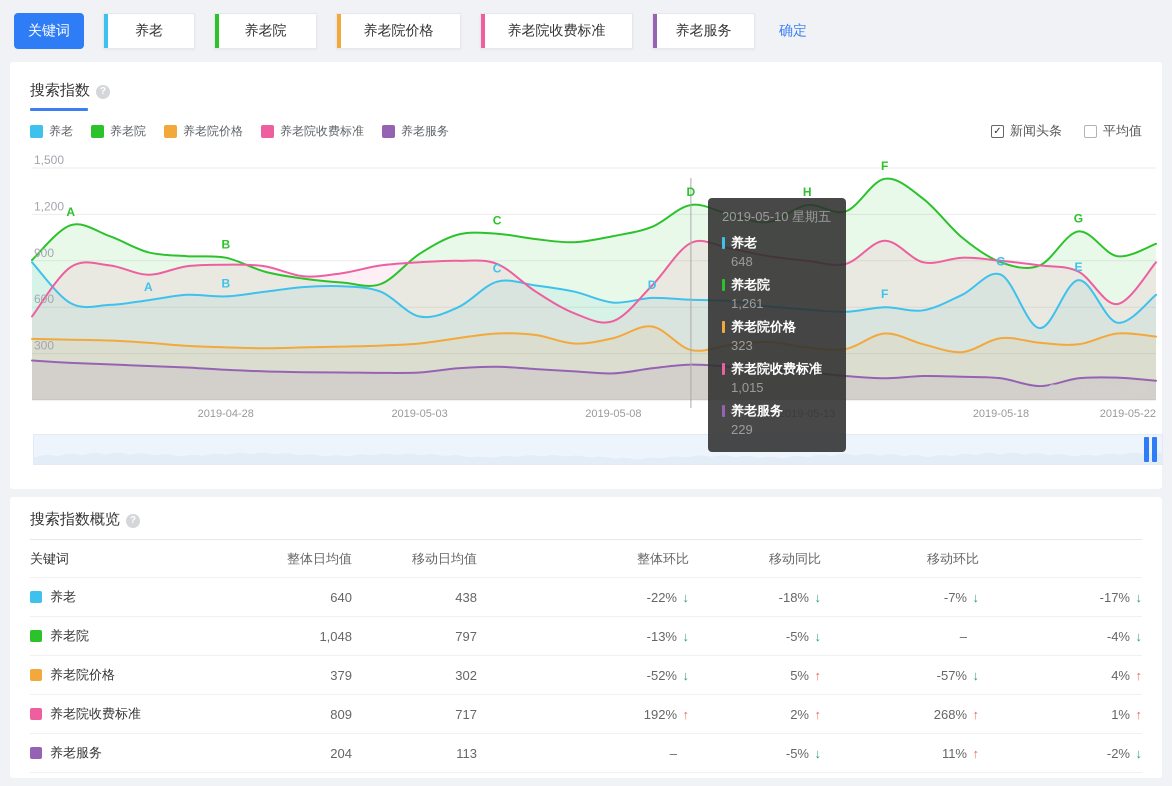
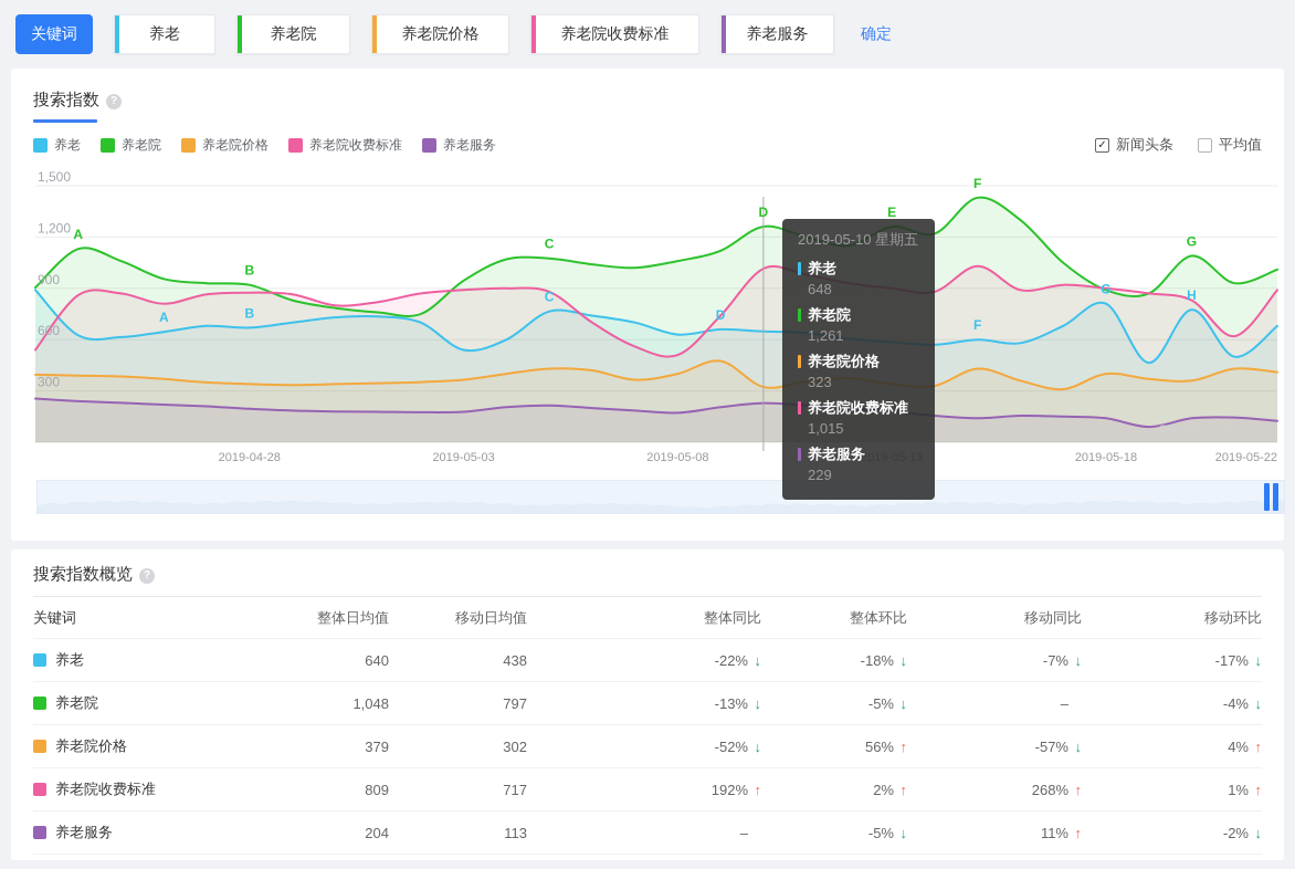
  关键词
  养老
  养老院
  养老院价格
  养老院收费标准
  养老服务
  确定
  搜索指数
  养老
  养老院
  养老院价格
  养老院收费标准
  养老服务
  新闻头条
  平均值
  300
  600
  900
  1,200
  1,500
  2019-04-28
  2019-05-03
  2019-05-08
  2019-05-13
  2019-05-18
  2019-05-22
  A
  B
  C
  D
  F
  G
- E
+ H
  A
  B
  C
  D
- H
+ E
  F
  G
  @index.baidu.com
  2019-05-10 星期五
  养老
  648
  养老院
  1,261
  养老院价格
  323
  养老院收费标准
  1,015
  养老服务
  229
  搜索指数概览
  关键词
  整体日均值
  移动日均值
+ 整体同比
  整体环比
  移动同比
  移动环比
  养老
  640
  438
  -22% ↓
  -18% ↓
  -7% ↓
  -17% ↓
  养老院
  1,048
  797
  -13% ↓
  -5% ↓
  –
  -4% ↓
  养老院价格
  379
  302
  -52% ↓
- 5% ↑
+ 56% ↑
  -57% ↓
  4% ↑
  养老院收费标准
  809
  717
  192% ↑
  2% ↑
  268% ↑
  1% ↑
  养老服务
  204
  113
  –
  -5% ↓
  11% ↑
  -2% ↓
